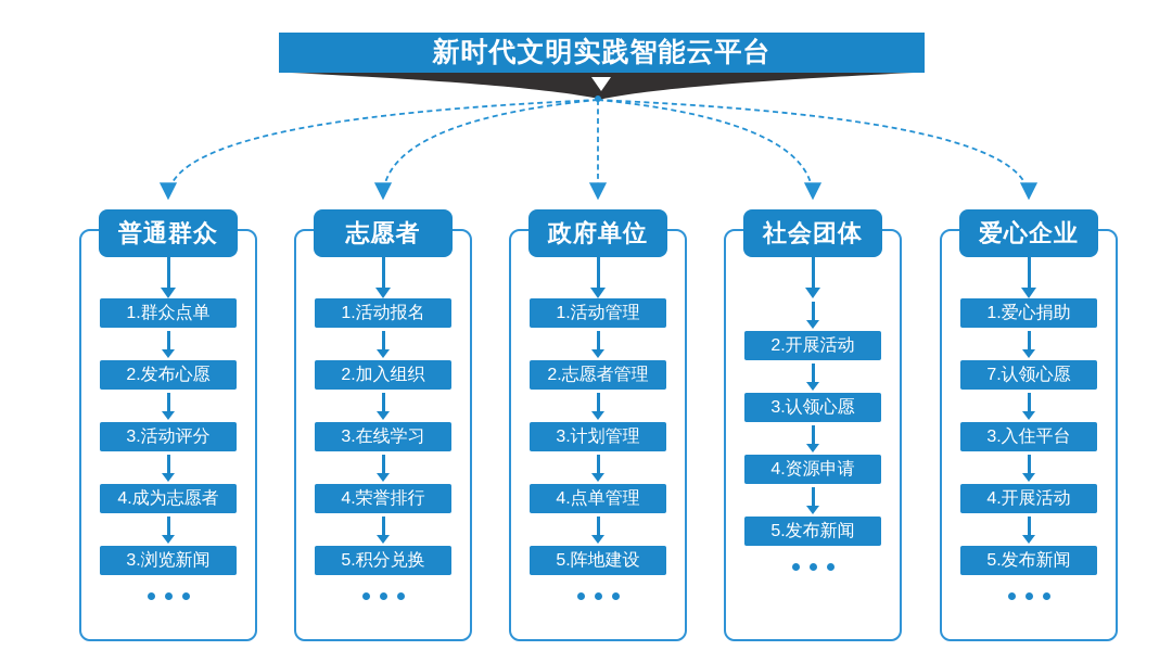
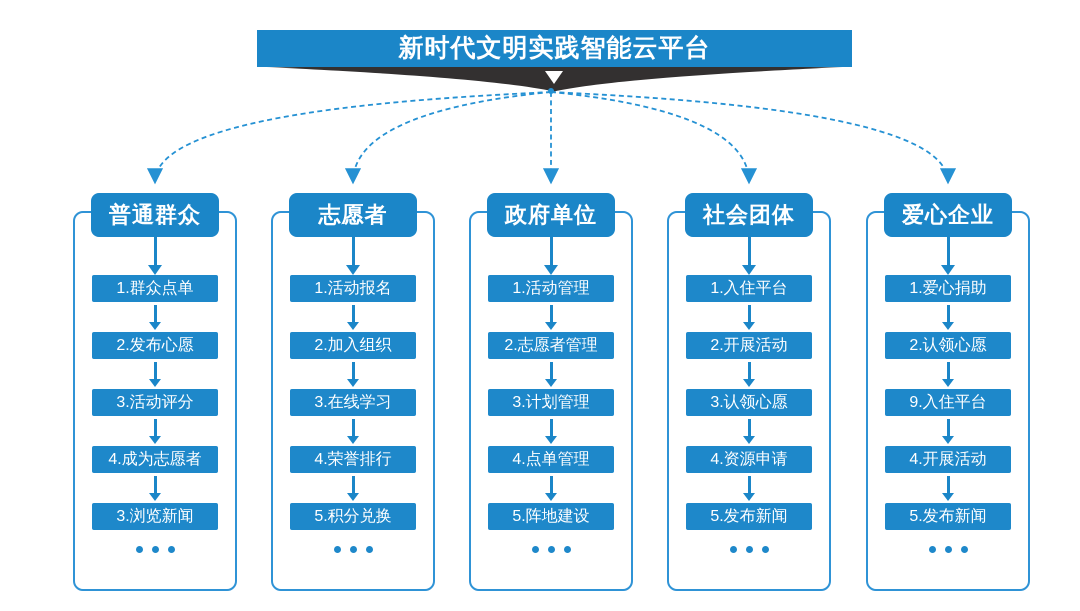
  新时代文明实践智能云平台
  普通群众
  1.群众点单
  2.发布心愿
  3.活动评分
  4.成为志愿者
  3.浏览新闻
  志愿者
  1.活动报名
  2.加入组织
  3.在线学习
  4.荣誉排行
  5.积分兑换
  政府单位
  1.活动管理
  2.志愿者管理
  3.计划管理
  4.点单管理
  5.阵地建设
  社会团体
+ 1.入住平台
  2.开展活动
  3.认领心愿
  4.资源申请
  5.发布新闻
  爱心企业
  1.爱心捐助
- 7.认领心愿
+ 2.认领心愿
- 3.入住平台
+ 9.入住平台
  4.开展活动
  5.发布新闻
